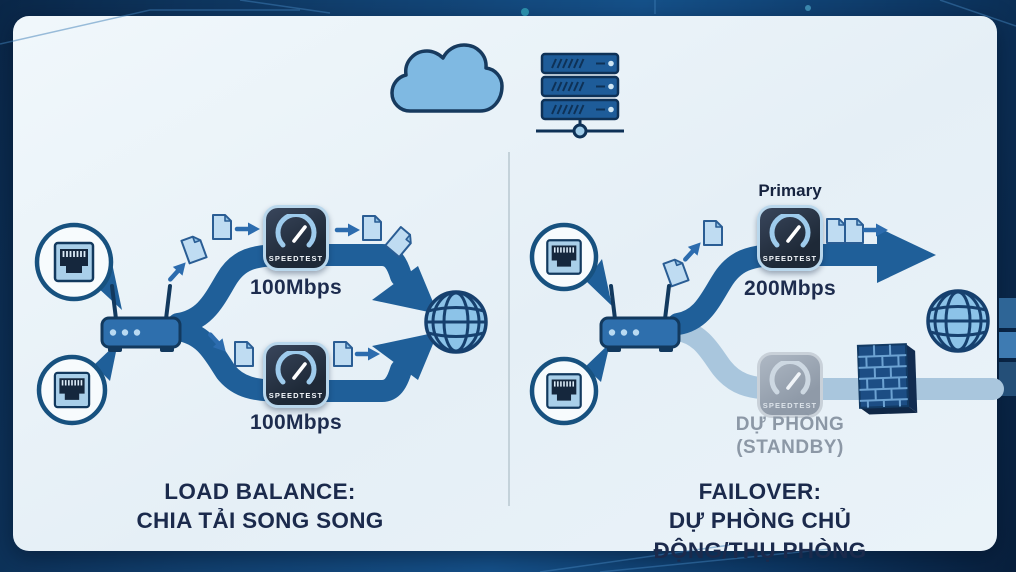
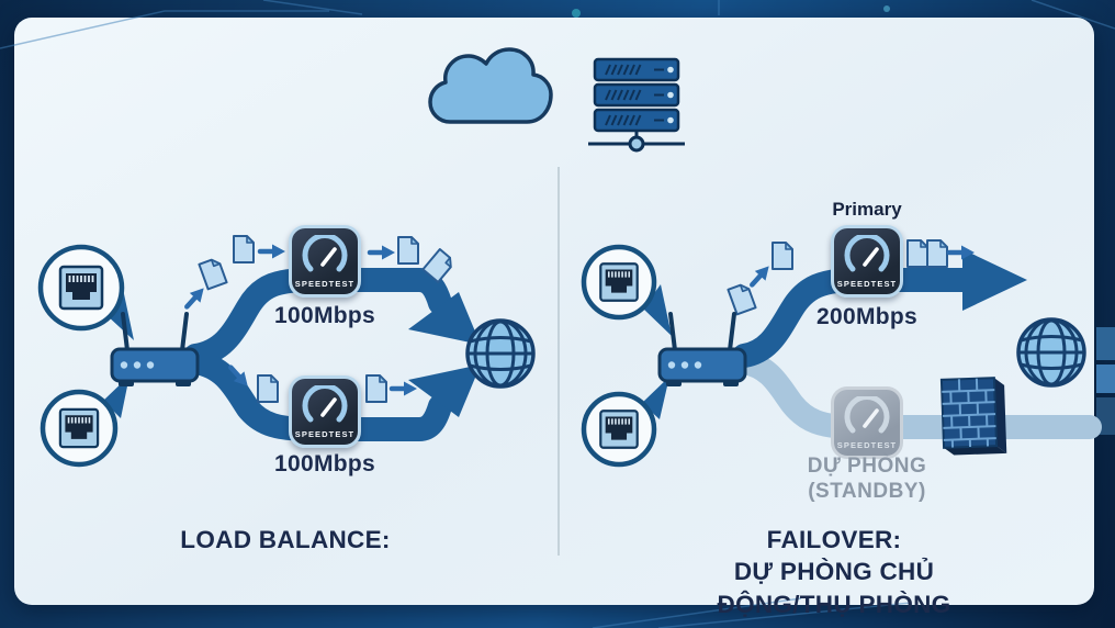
  SPEEDTEST
  SPEEDTEST
  SPEEDTEST
  SPEEDTEST
  100Mbps
  100Mbps
  Primary
  200Mbps
  DỰ PHÒNG
  (STANDBY)
  LOAD BALANCE:
- CHIA TẢI SONG SONG
  FAILOVER:
  DỰ PHÒNG CHỦ ĐỘNG/THỤ PHÒNG
